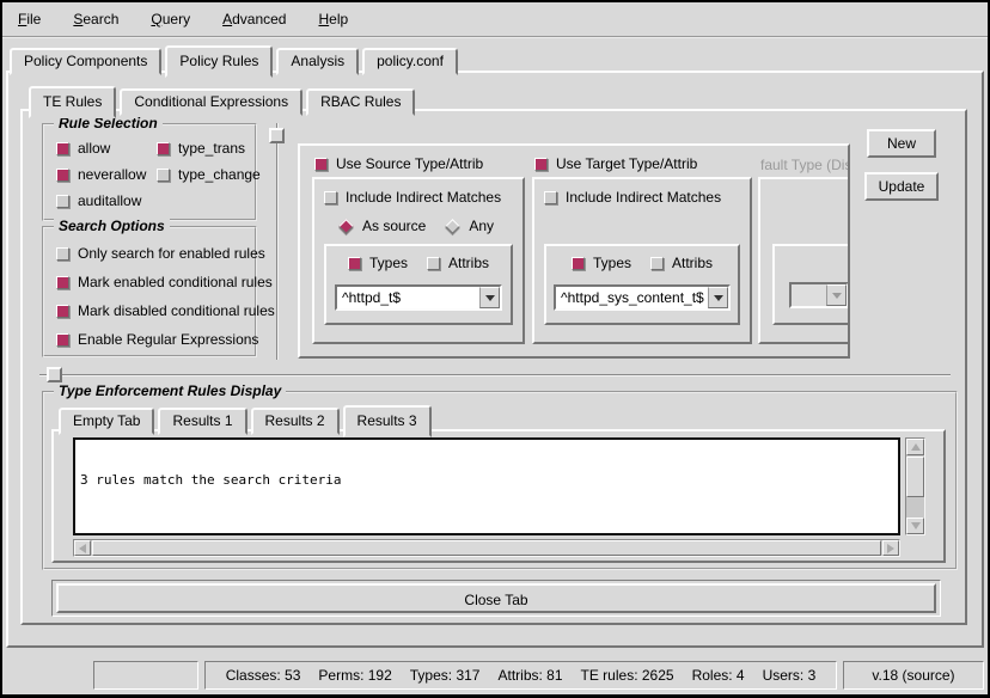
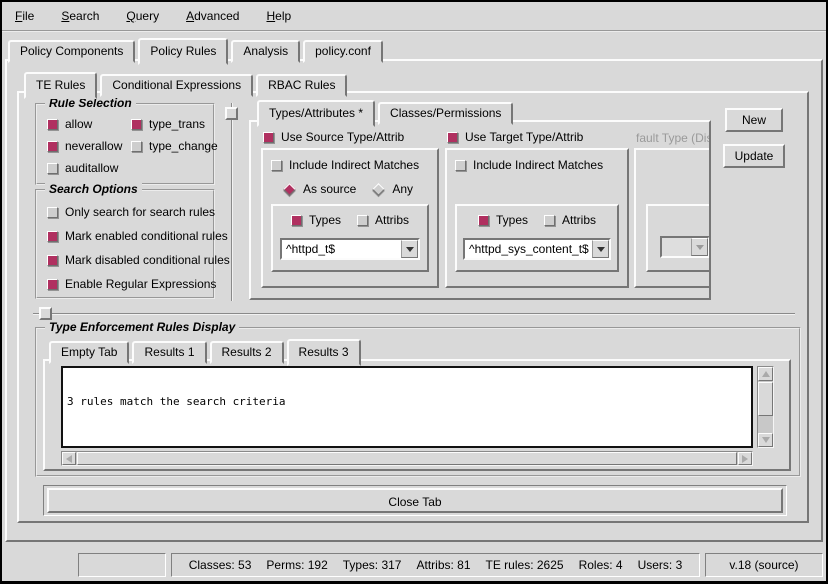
  File
  Search
  Query
  Advanced
  Help
  Policy Components
  Policy Rules
  Analysis
  policy.conf
  TE Rules
  Conditional Expressions
  RBAC Rules
  Rule Selection
  allow
  type_trans
  neverallow
  type_change
  auditallow
  Search Options
- Only search for enabled rules
+ Only search for search rules
  Mark enabled conditional rules
  Mark disabled conditional rules
  Enable Regular Expressions
+ Types/Attributes *
+ Classes/Permissions
  Use Source Type/Attrib
  Include Indirect Matches
  As source
  Any
  Types
  Attribs
  ^httpd_t$
  Use Target Type/Attrib
  Include Indirect Matches
  Types
  Attribs
  ^httpd_sys_content_t$
  fault Type (Di
  New
  Update
  Type Enforcement Rules Display
  Empty Tab
  Results 1
  Results 2
  Results 3
  3 rules match the search criteria
  Close Tab
  Classes: 53
  Perms: 192
  Types: 317
  Attribs: 81
  TE rules: 2625
  Roles: 4
  Users: 3
  v.18 (source)
